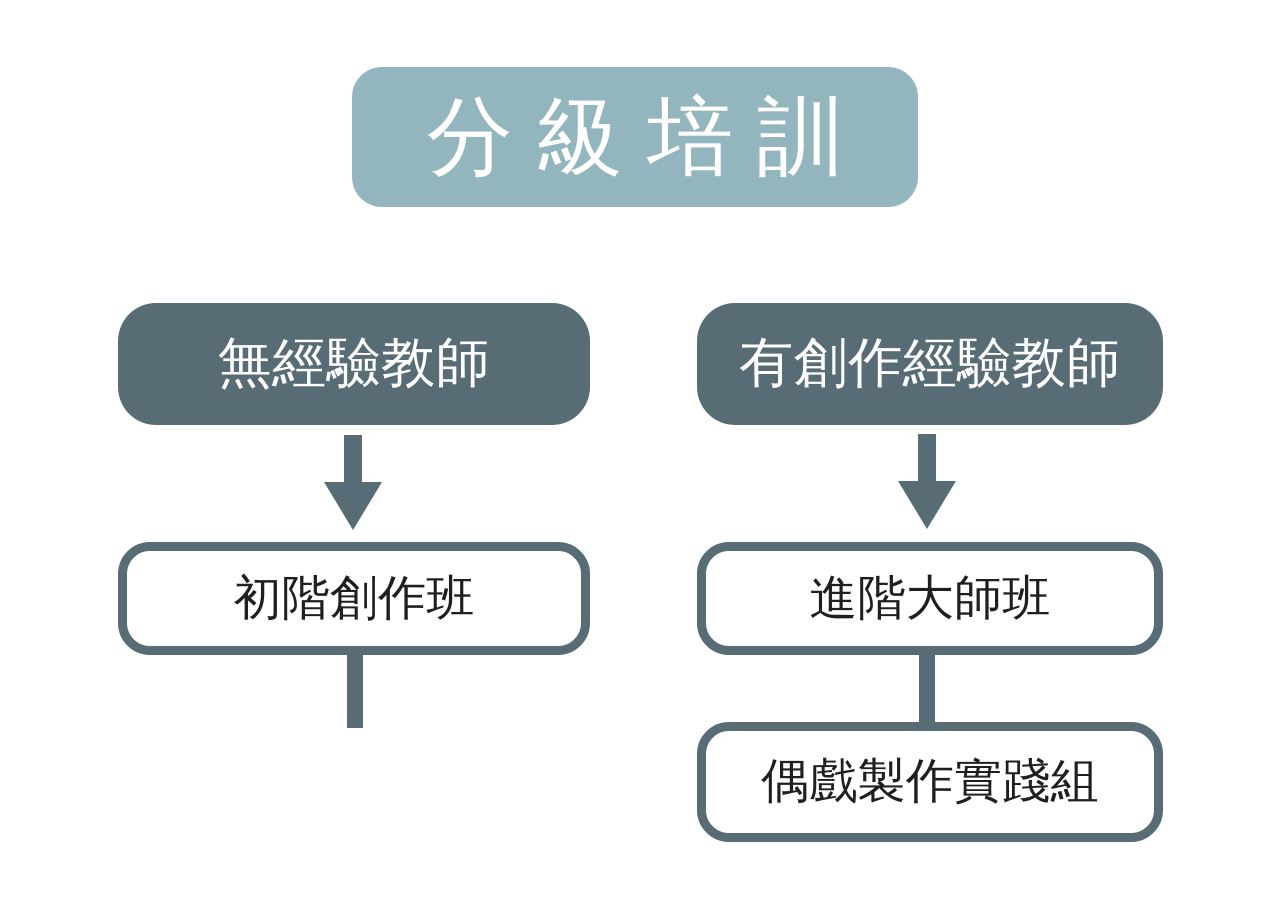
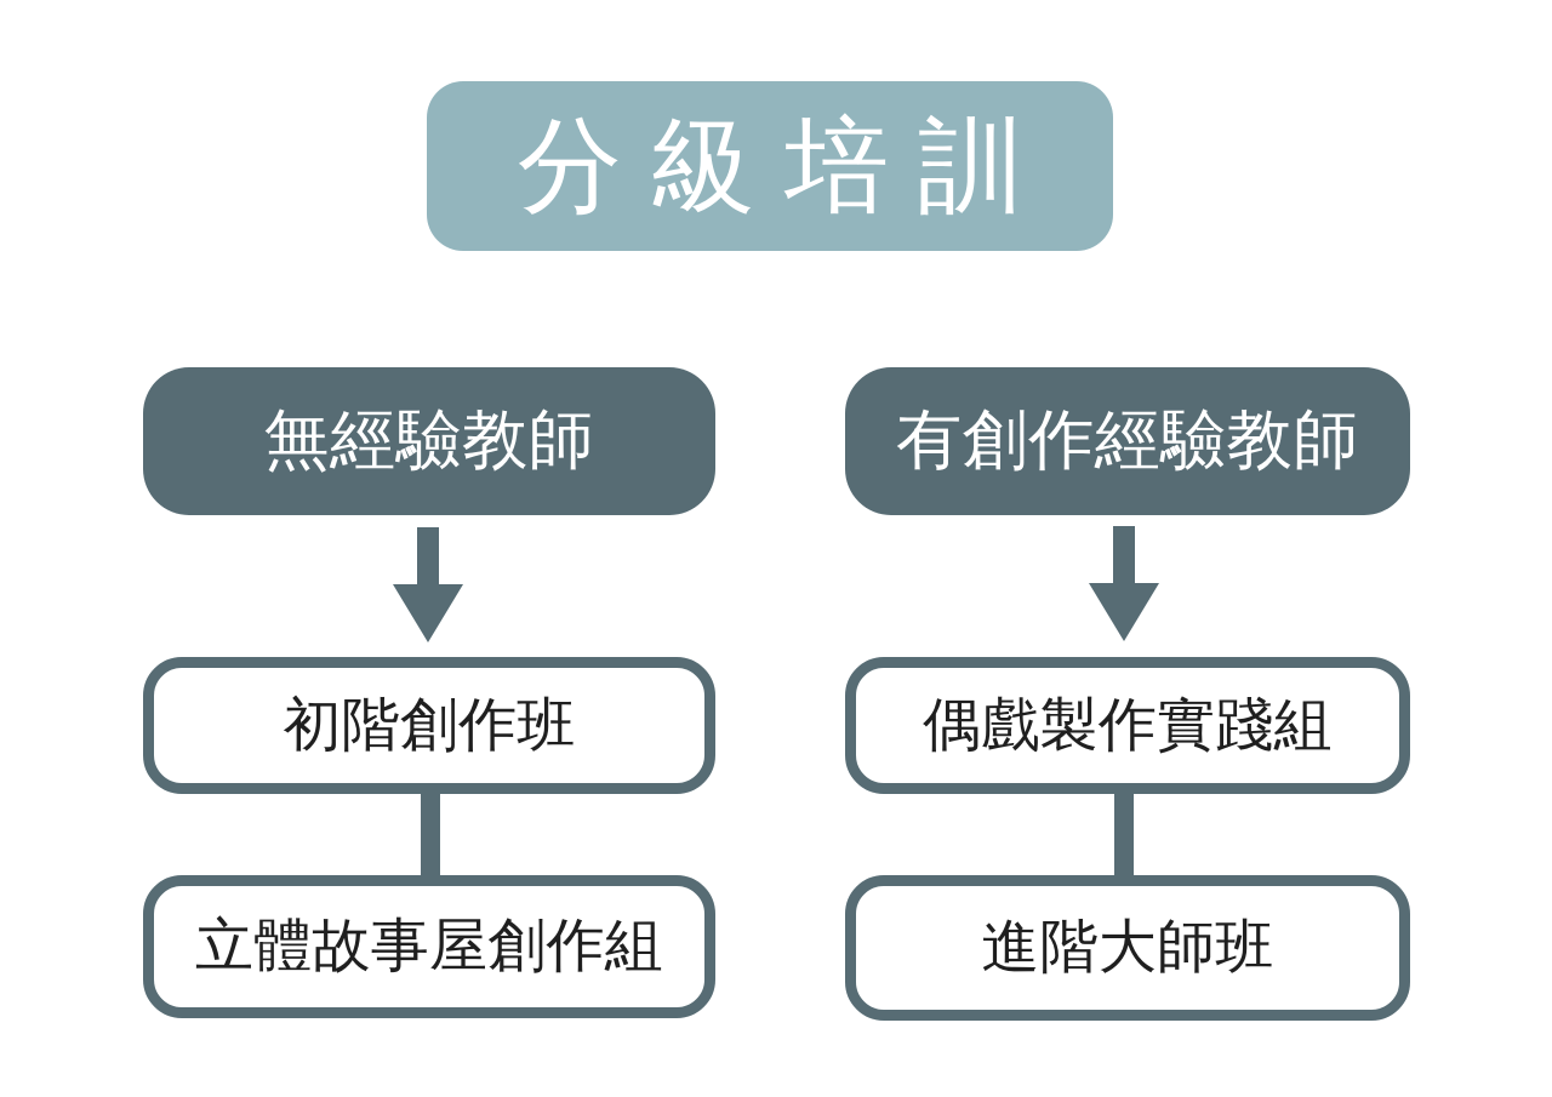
  分級培訓
  無經驗教師
  有創作經驗教師
  初階創作班
- 進階大師班
+ 偶戲製作實踐組
+ 立體故事屋創作組
- 偶戲製作實踐組
+ 進階大師班
